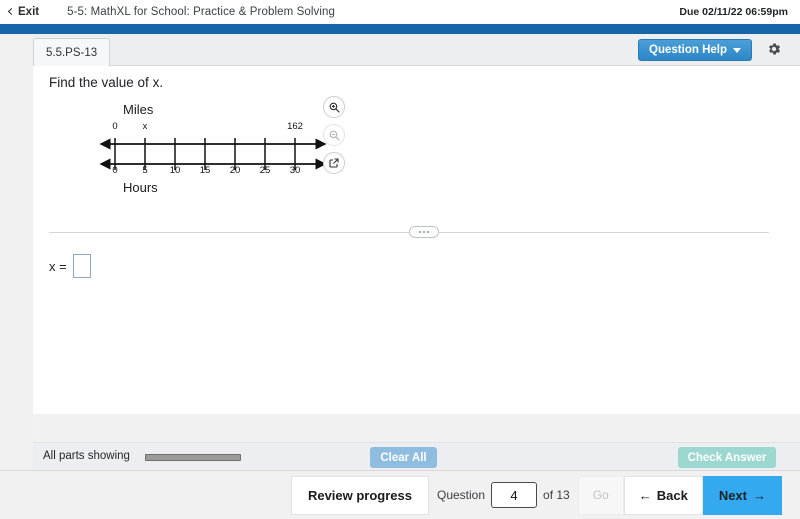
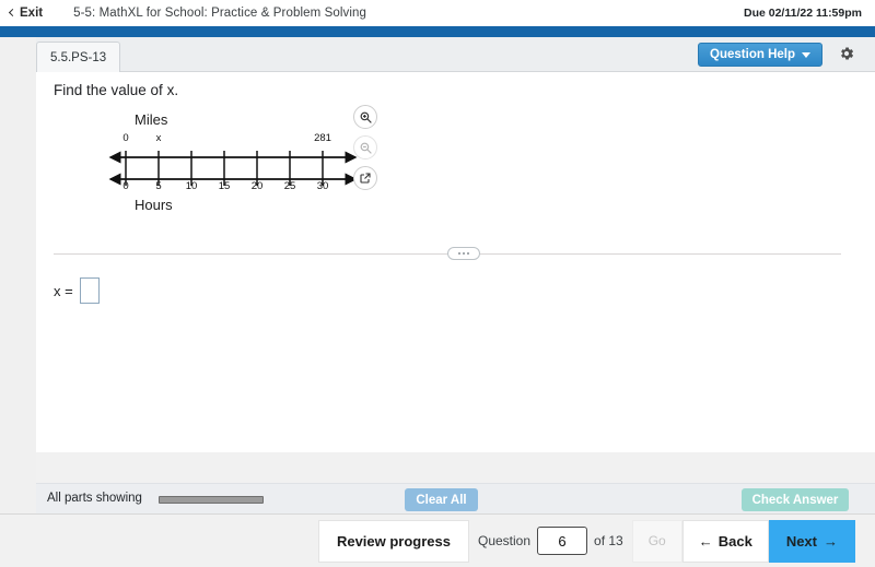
  Exit
  5-5: MathXL for School: Practice & Problem Solving
- Due 02/11/22 06:59pm
+ Due 02/11/22 11:59pm
  5.5.PS-13
  Question Help
  Find the value of x.
  Miles
  Hours
  0
  x
- 162
+ 281
  0
  5
  10
  15
  20
  25
  30
  x =
  All parts showing
  Clear All
  Check Answer
  Review progress
  Question
- 4
+ 6
  of 13
  Go
  ←
  Back
  Next
  →
